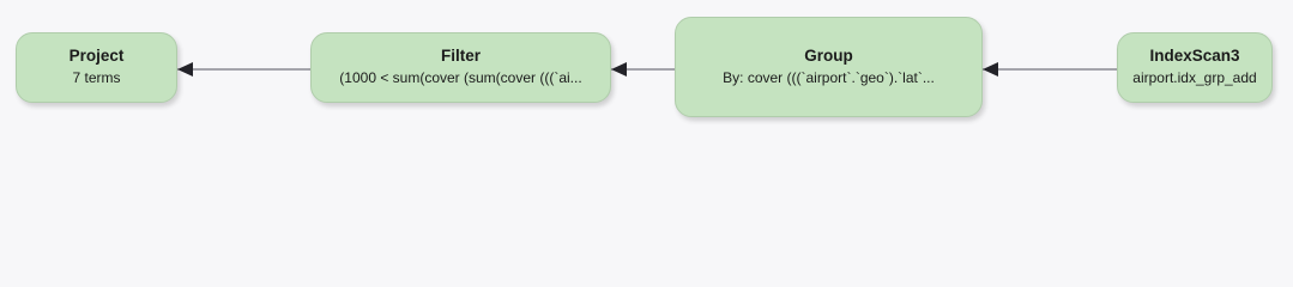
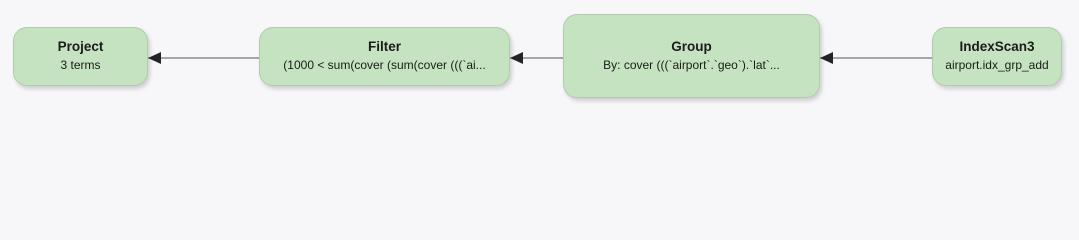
  Project
- 7 terms
+ 3 terms
  Filter
  (1000 < sum(cover (sum(cover (((`ai...
  Group
  By: cover (((`airport`.`geo`).`lat`...
  IndexScan3
  airport.idx_grp_add
